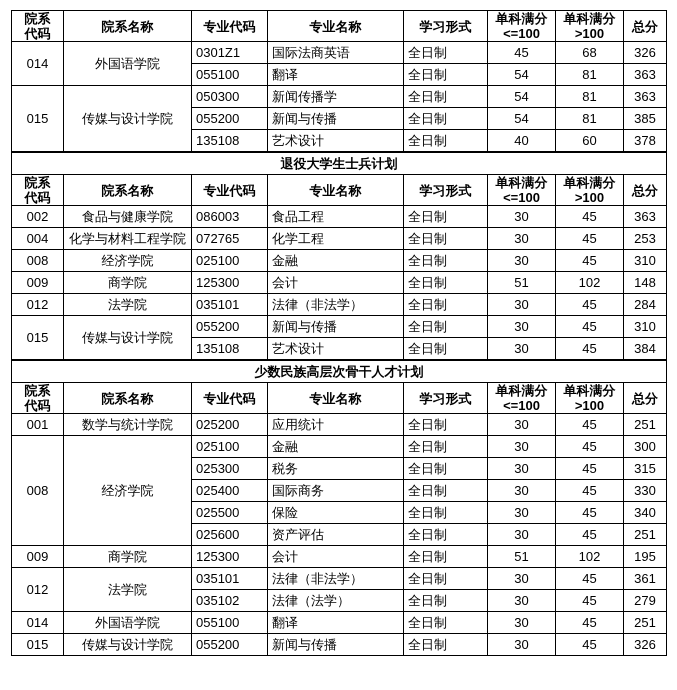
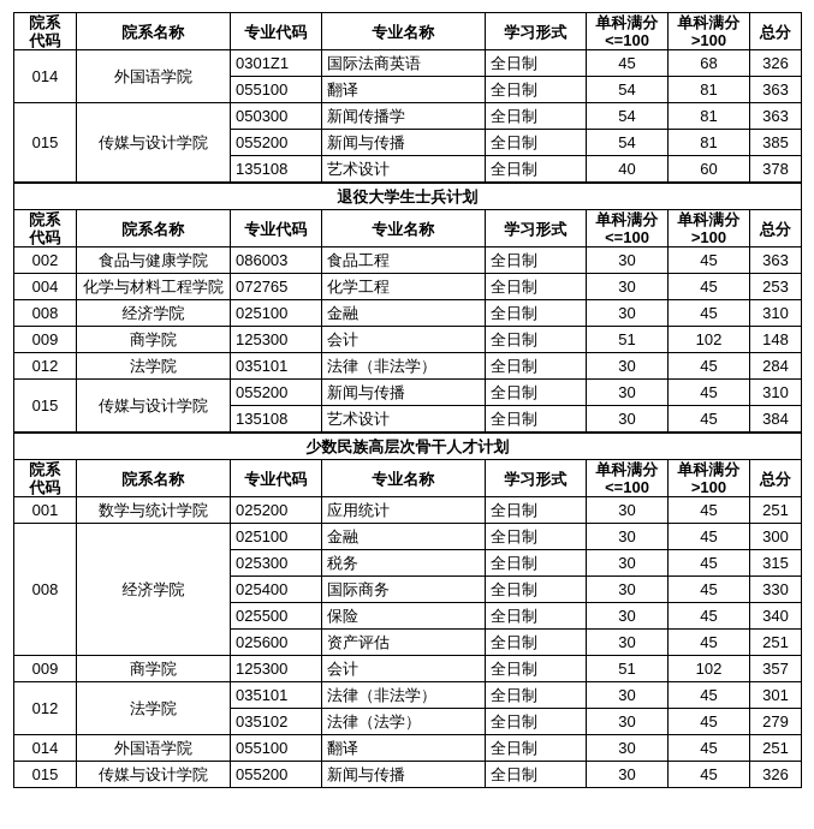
  院系代码	院系名称	专业代码	专业名称	学习形式	单科满分<=100	单科满分>100	总分
  014	外国语学院	0301Z1	国际法商英语	全日制	45	68	326
  055100	翻译	全日制	54	81	363
  015	传媒与设计学院	050300	新闻传播学	全日制	54	81	363
  055200	新闻与传播	全日制	54	81	385
  135108	艺术设计	全日制	40	60	378
  退役大学生士兵计划
  院系代码	院系名称	专业代码	专业名称	学习形式	单科满分<=100	单科满分>100	总分
  002	食品与健康学院	086003	食品工程	全日制	30	45	363
  004	化学与材料工程学院	072765	化学工程	全日制	30	45	253
  008	经济学院	025100	金融	全日制	30	45	310
  009	商学院	125300	会计	全日制	51	102	148
  012	法学院	035101	法律（非法学）	全日制	30	45	284
  015	传媒与设计学院	055200	新闻与传播	全日制	30	45	310
  135108	艺术设计	全日制	30	45	384
  少数民族高层次骨干人才计划
  院系代码	院系名称	专业代码	专业名称	学习形式	单科满分<=100	单科满分>100	总分
  001	数学与统计学院	025200	应用统计	全日制	30	45	251
  008	经济学院	025100	金融	全日制	30	45	300
  025300	税务	全日制	30	45	315
  025400	国际商务	全日制	30	45	330
  025500	保险	全日制	30	45	340
  025600	资产评估	全日制	30	45	251
- 009	商学院	125300	会计	全日制	51	102	195
+ 009	商学院	125300	会计	全日制	51	102	357
- 012	法学院	035101	法律（非法学）	全日制	30	45	361
+ 012	法学院	035101	法律（非法学）	全日制	30	45	301
  035102	法律（法学）	全日制	30	45	279
  014	外国语学院	055100	翻译	全日制	30	45	251
  015	传媒与设计学院	055200	新闻与传播	全日制	30	45	326
